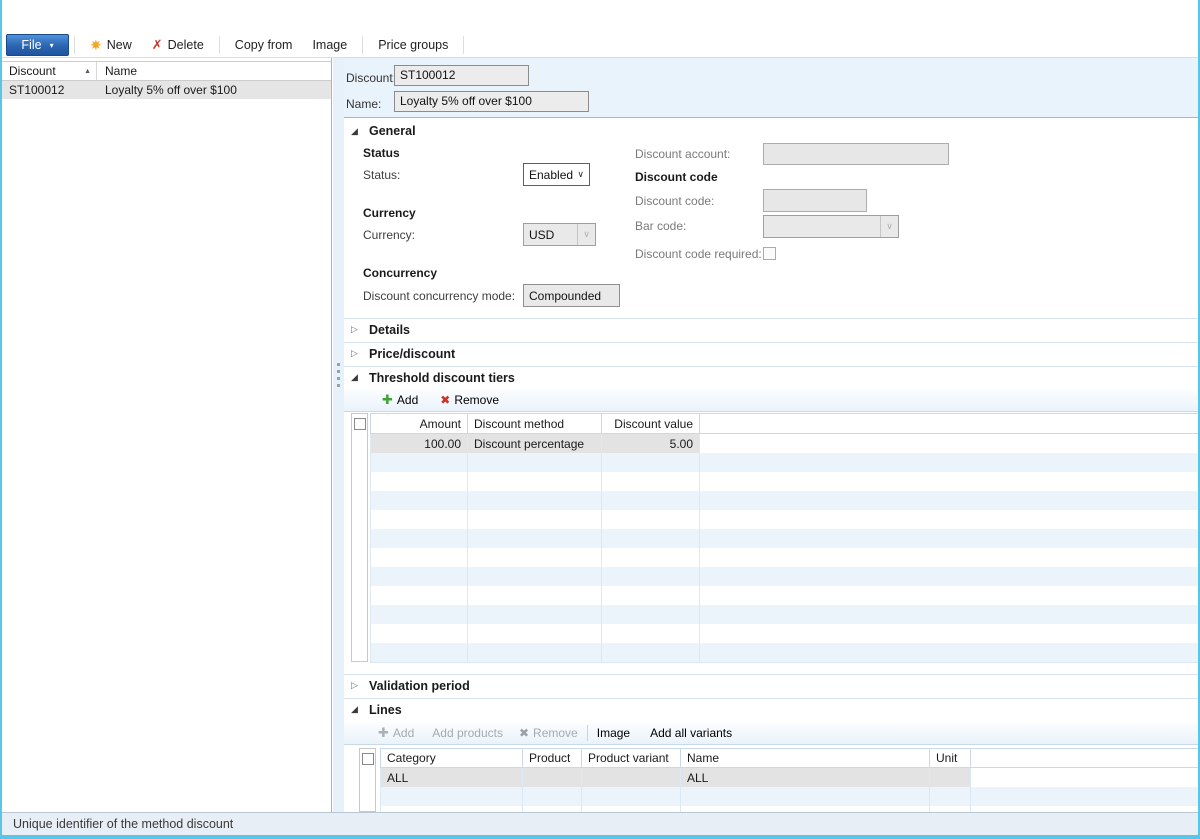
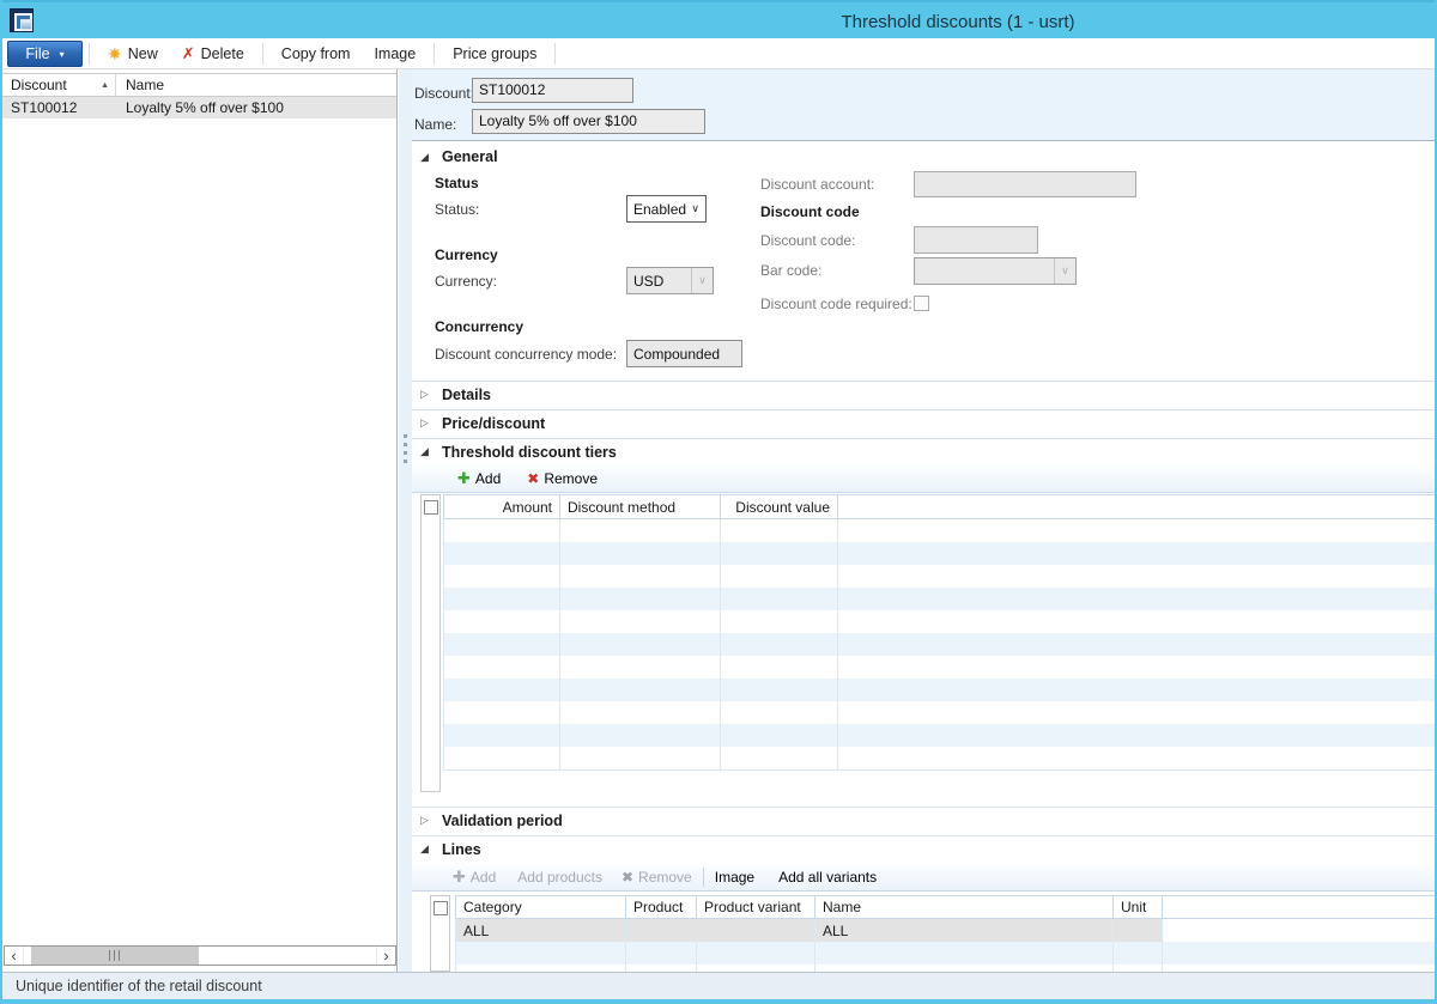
+ Threshold discounts (1 - usrt)
  File
  ▾
  ✷
  New
  ✗
  Delete
  Copy from
  Image
  Price groups
  Discount
  Name
  ST100012
  Loyalty 5% off over $100
+ ‹
+ ›
  Discount
  ST100012
  Name:
  Loyalty 5% off over $100
  ◢
  General
  Status
  Status:
  Enabled
  ∨
  Currency
  Currency:
  USD
  ∨
  Concurrency
  Discount concurrency mode:
  Compounded
  Discount account:
  Discount code
  Discount code:
  Bar code:
  ∨
  Discount code required:
  ▷
  Details
  ▷
  Price/discount
  ◢
  Threshold discount tiers
  ✚
  Add
  ✖
  Remove
  Amount
  Discount method
  Discount value
- 100.00
- Discount percentage
- 5.00
  ▷
  Validation period
  ◢
  Lines
  ✚
  Add
  Add products
  ✖
  Remove
  Image
  Add all variants
  Category
  Product
  Product variant
  Name
  Unit
  ALL
  ALL
- Unique identifier of the method discount
+ Unique identifier of the retail discount
